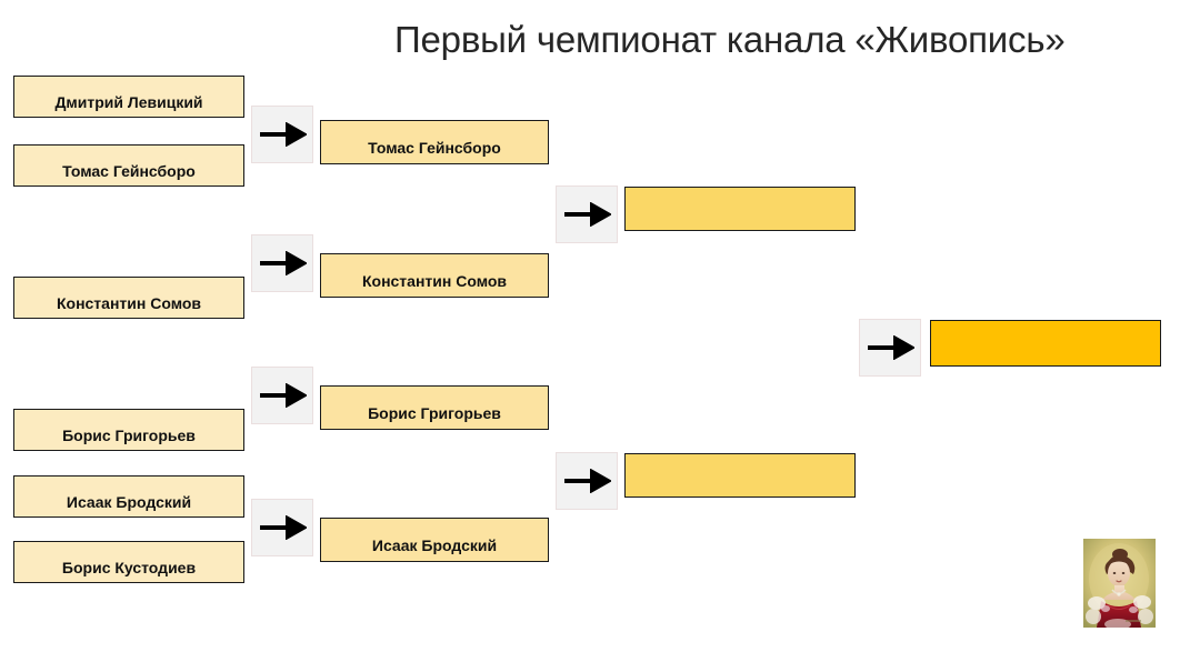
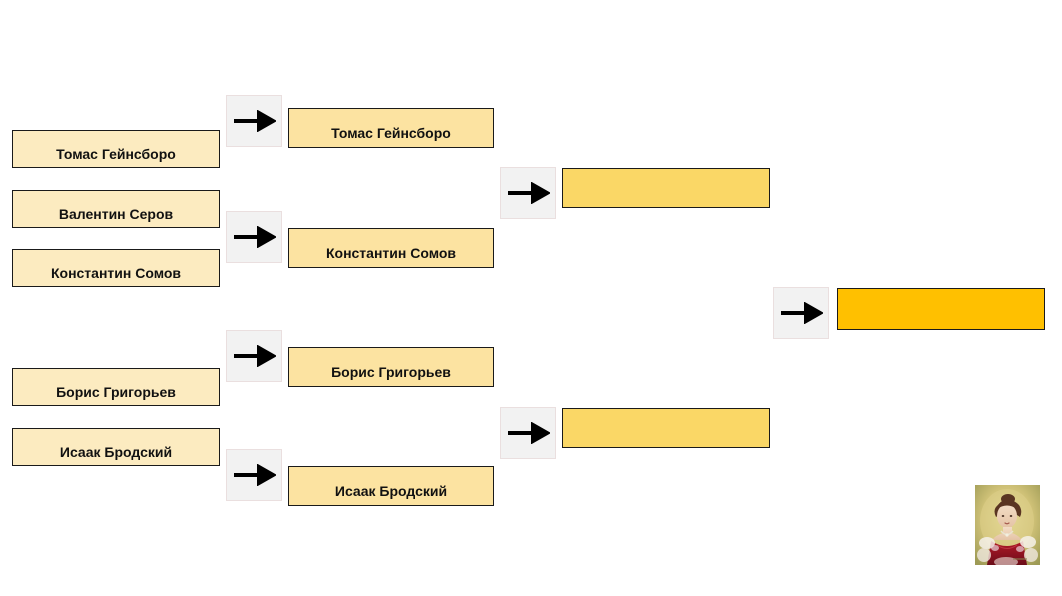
- Первый чемпионат канала «Живопись»
- Дмитрий Левицкий
  Томас Гейнсборо
+ Валентин Серов
  Константин Сомов
  Борис Григорьев
  Исаак Бродский
- Борис Кустодиев
  Томас Гейнсборо
  Константин Сомов
  Борис Григорьев
  Исаак Бродский
